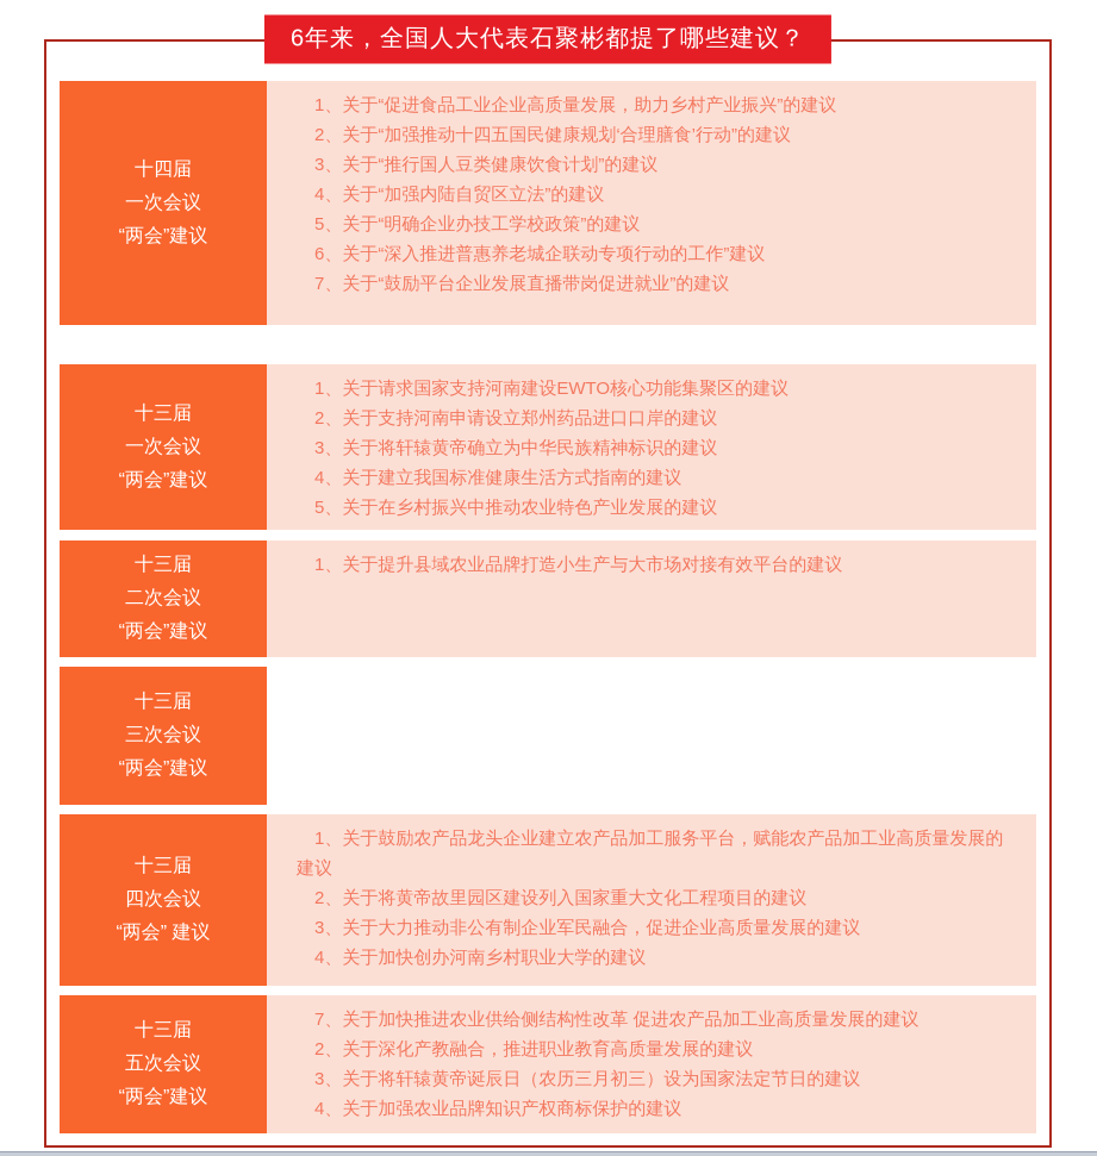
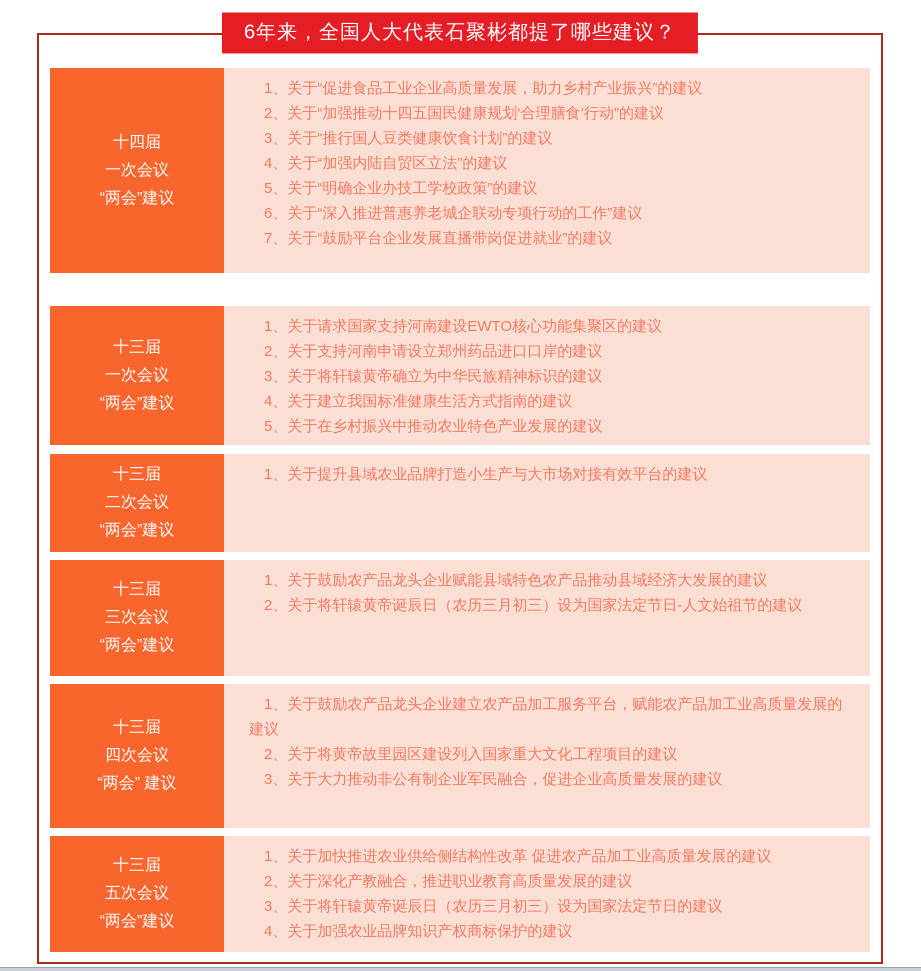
  6年来，全国人大代表石聚彬都提了哪些建议？
  十四届
  一次会议
  “两会”建议
  1、关于“促进食品工业企业高质量发展，助力乡村产业振兴”的建议
  2、关于“加强推动十四五国民健康规划‘合理膳食’行动”的建议
  3、关于“推行国人豆类健康饮食计划”的建议
  4、关于“加强内陆自贸区立法”的建议
  5、关于“明确企业办技工学校政策”的建议
  6、关于“深入推进普惠养老城企联动专项行动的工作”建议
  7、关于“鼓励平台企业发展直播带岗促进就业”的建议
  十三届
  一次会议
  “两会”建议
  1、关于请求国家支持河南建设EWTO核心功能集聚区的建议
  2、关于支持河南申请设立郑州药品进口口岸的建议
  3、关于将轩辕黄帝确立为中华民族精神标识的建议
  4、关于建立我国标准健康生活方式指南的建议
  5、关于在乡村振兴中推动农业特色产业发展的建议
  十三届
  二次会议
  “两会”建议
  1、关于提升县域农业品牌打造小生产与大市场对接有效平台的建议
  十三届
  三次会议
  “两会”建议
+ 1、关于鼓励农产品龙头企业赋能县域特色农产品推动县域经济大发展的建议
+ 2、关于将轩辕黄帝诞辰日（农历三月初三）设为国家法定节日-人文始祖节的建议
  十三届
  四次会议
  “两会” 建议
  1、关于鼓励农产品龙头企业建立农产品加工服务平台，赋能农产品加工业高质量发展的建议
  2、关于将黄帝故里园区建设列入国家重大文化工程项目的建议
  3、关于大力推动非公有制企业军民融合，促进企业高质量发展的建议
- 4、关于加快创办河南乡村职业大学的建议
  十三届
  五次会议
  “两会”建议
- 7、关于加快推进农业供给侧结构性改革 促进农产品加工业高质量发展的建议
+ 1、关于加快推进农业供给侧结构性改革 促进农产品加工业高质量发展的建议
  2、关于深化产教融合，推进职业教育高质量发展的建议
  3、关于将轩辕黄帝诞辰日（农历三月初三）设为国家法定节日的建议
  4、关于加强农业品牌知识产权商标保护的建议
